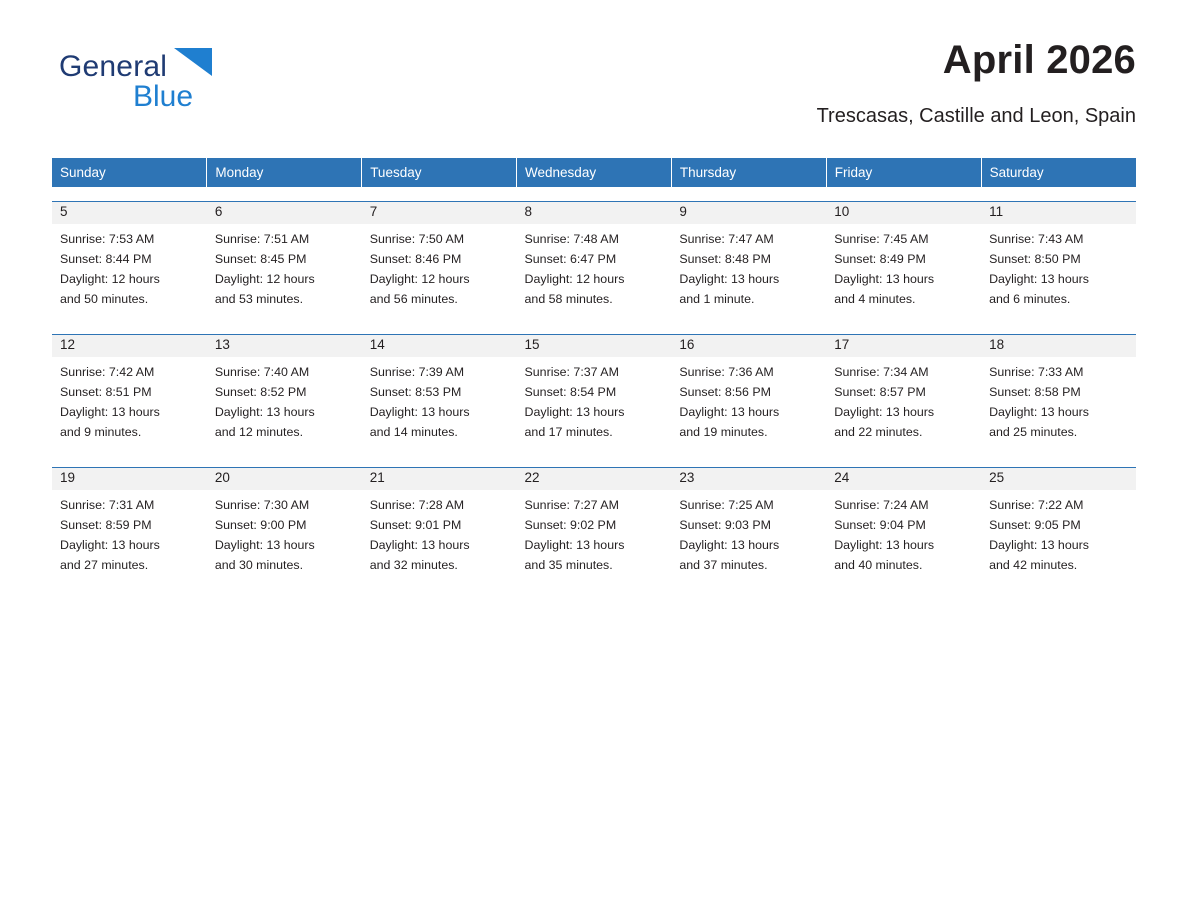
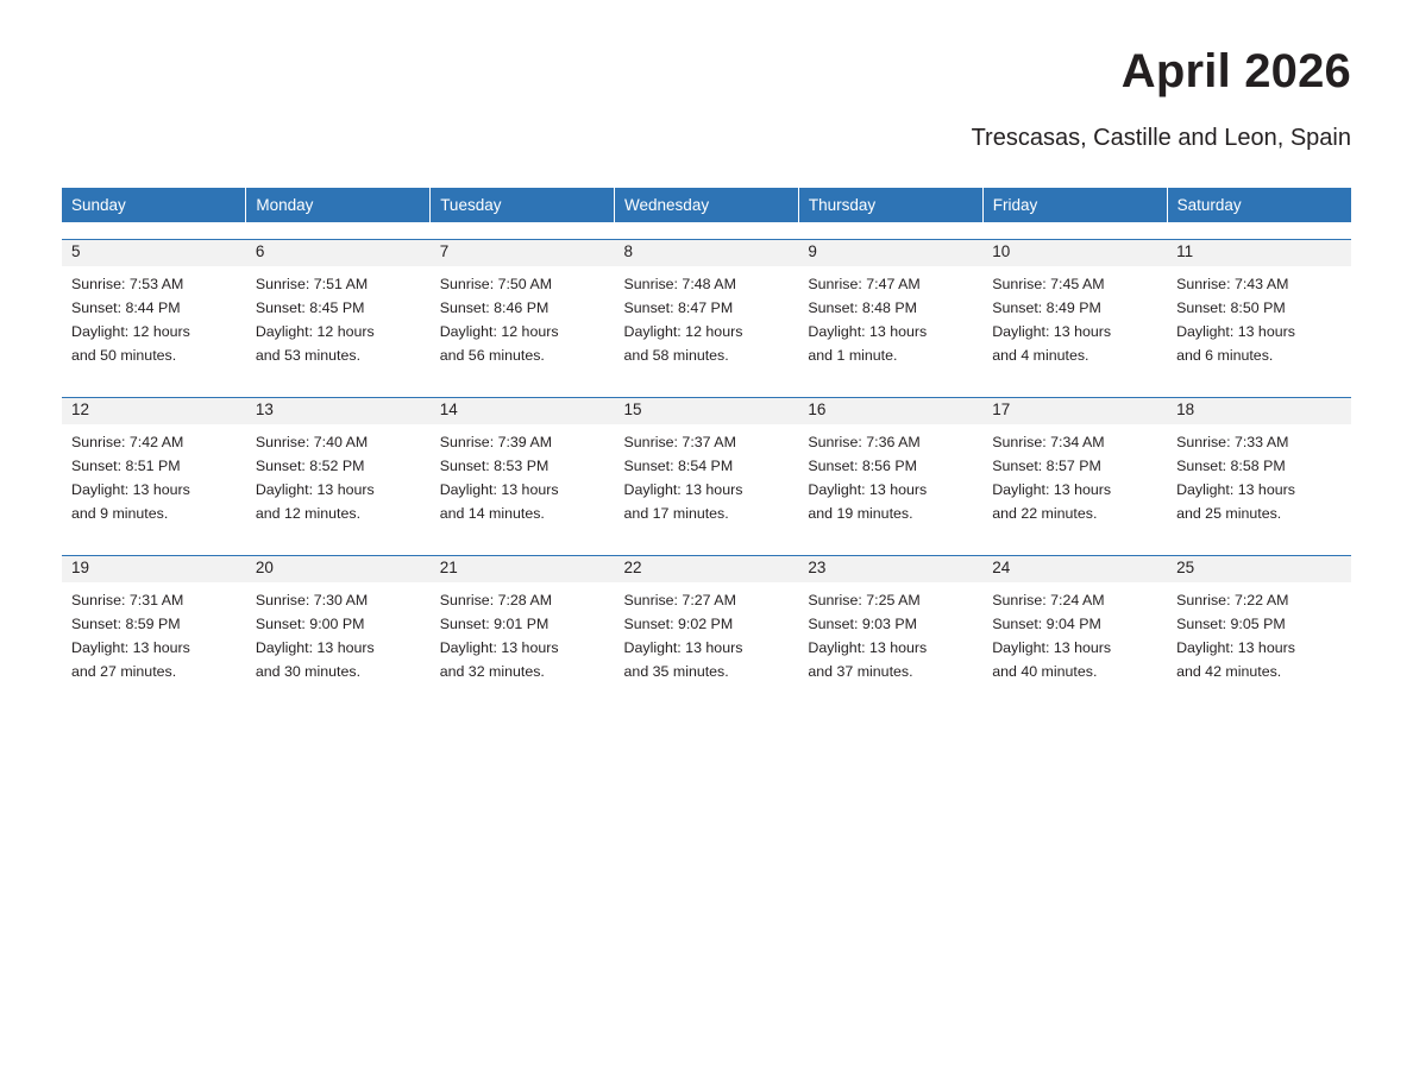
- General
- Blue
  April 2026
  Trescasas, Castille and Leon, Spain
  Sunday	Monday	Tuesday	Wednesday	Thursday	Friday	Saturday
- 5Sunrise: 7:53 AMSunset: 8:44 PMDaylight: 12 hoursand 50 minutes.	6Sunrise: 7:51 AMSunset: 8:45 PMDaylight: 12 hoursand 53 minutes.	7Sunrise: 7:50 AMSunset: 8:46 PMDaylight: 12 hoursand 56 minutes.	8Sunrise: 7:48 AMSunset: 6:47 PMDaylight: 12 hoursand 58 minutes.	9Sunrise: 7:47 AMSunset: 8:48 PMDaylight: 13 hoursand 1 minute.	10Sunrise: 7:45 AMSunset: 8:49 PMDaylight: 13 hoursand 4 minutes.	11Sunrise: 7:43 AMSunset: 8:50 PMDaylight: 13 hoursand 6 minutes.
+ 5Sunrise: 7:53 AMSunset: 8:44 PMDaylight: 12 hoursand 50 minutes.	6Sunrise: 7:51 AMSunset: 8:45 PMDaylight: 12 hoursand 53 minutes.	7Sunrise: 7:50 AMSunset: 8:46 PMDaylight: 12 hoursand 56 minutes.	8Sunrise: 7:48 AMSunset: 8:47 PMDaylight: 12 hoursand 58 minutes.	9Sunrise: 7:47 AMSunset: 8:48 PMDaylight: 13 hoursand 1 minute.	10Sunrise: 7:45 AMSunset: 8:49 PMDaylight: 13 hoursand 4 minutes.	11Sunrise: 7:43 AMSunset: 8:50 PMDaylight: 13 hoursand 6 minutes.
  12Sunrise: 7:42 AMSunset: 8:51 PMDaylight: 13 hoursand 9 minutes.	13Sunrise: 7:40 AMSunset: 8:52 PMDaylight: 13 hoursand 12 minutes.	14Sunrise: 7:39 AMSunset: 8:53 PMDaylight: 13 hoursand 14 minutes.	15Sunrise: 7:37 AMSunset: 8:54 PMDaylight: 13 hoursand 17 minutes.	16Sunrise: 7:36 AMSunset: 8:56 PMDaylight: 13 hoursand 19 minutes.	17Sunrise: 7:34 AMSunset: 8:57 PMDaylight: 13 hoursand 22 minutes.	18Sunrise: 7:33 AMSunset: 8:58 PMDaylight: 13 hoursand 25 minutes.
  19Sunrise: 7:31 AMSunset: 8:59 PMDaylight: 13 hoursand 27 minutes.	20Sunrise: 7:30 AMSunset: 9:00 PMDaylight: 13 hoursand 30 minutes.	21Sunrise: 7:28 AMSunset: 9:01 PMDaylight: 13 hoursand 32 minutes.	22Sunrise: 7:27 AMSunset: 9:02 PMDaylight: 13 hoursand 35 minutes.	23Sunrise: 7:25 AMSunset: 9:03 PMDaylight: 13 hoursand 37 minutes.	24Sunrise: 7:24 AMSunset: 9:04 PMDaylight: 13 hoursand 40 minutes.	25Sunrise: 7:22 AMSunset: 9:05 PMDaylight: 13 hoursand 42 minutes.
